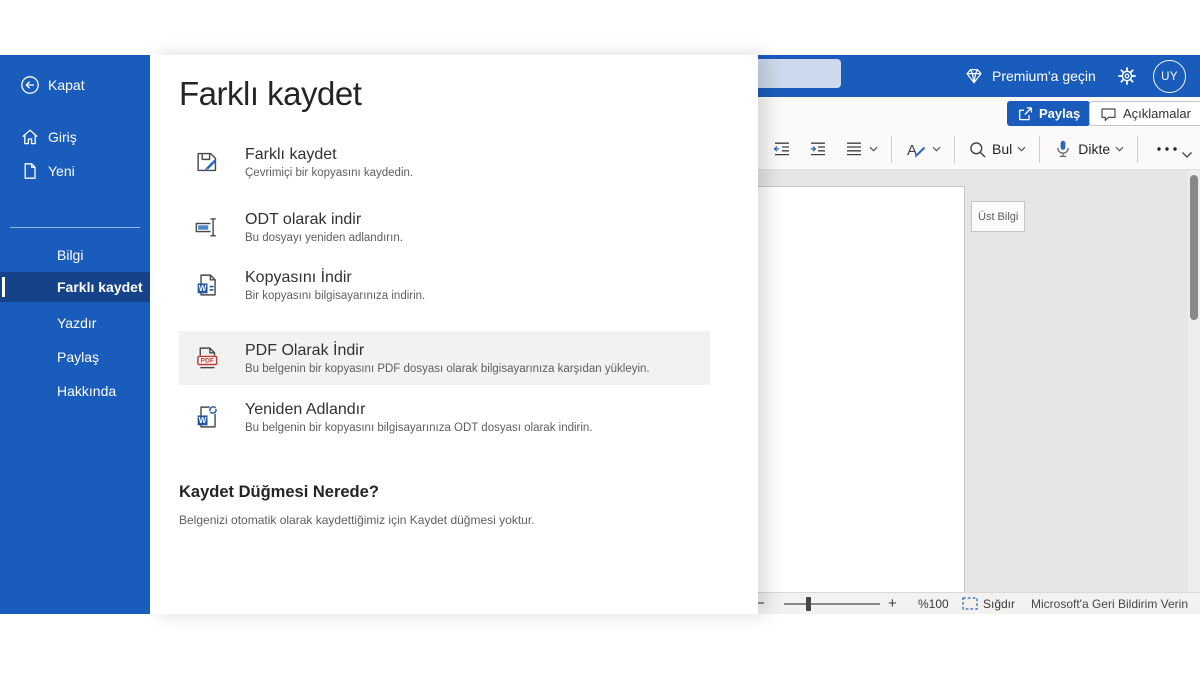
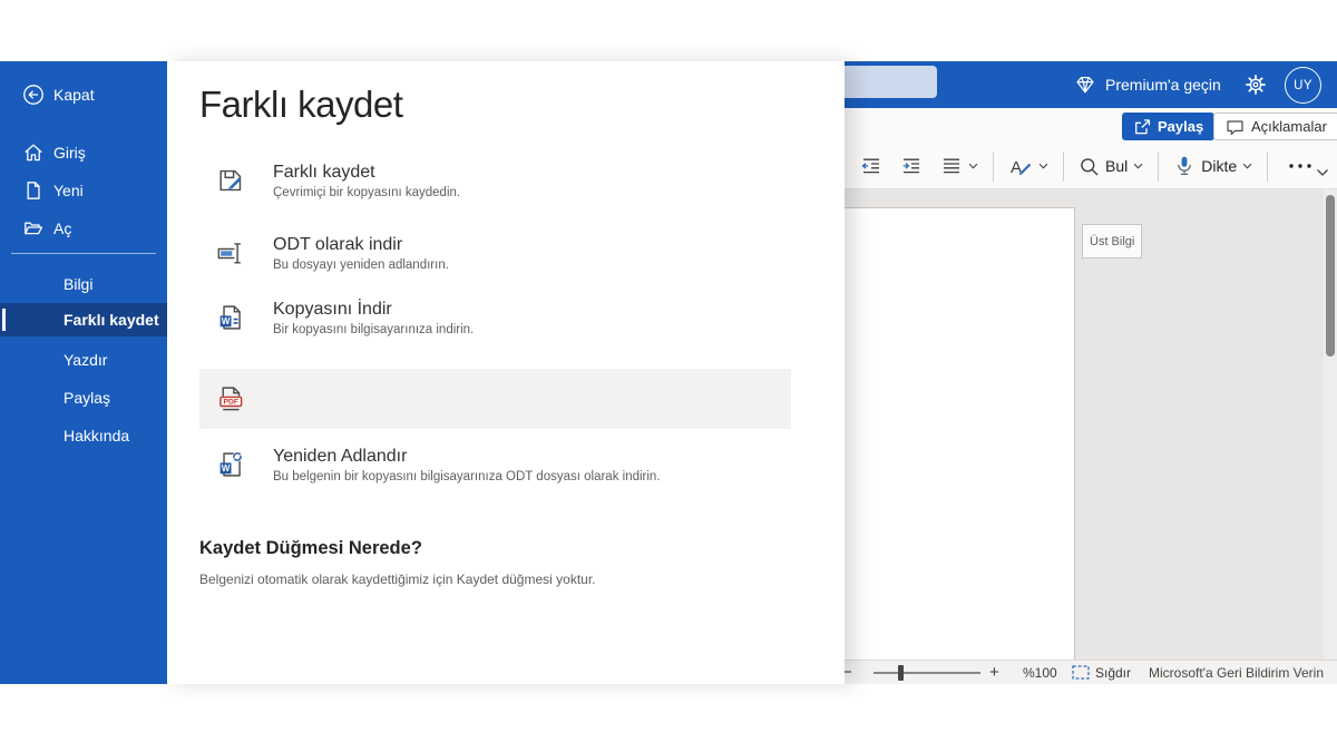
  Premium'a geçin
  UY
  Paylaş
  Açıklamalar
  A
  Bul
  Dikte
  Üst Bilgi
  −
  +
  %100
  Sığdır
  Microsoft'a Geri Bildirim Verin
  Farklı kaydet
  Farklı kaydet
  Çevrimiçi bir kopyasını kaydedin.
  ODT olarak indir
  Bu dosyayı yeniden adlandırın.
  W
  Kopyasını İndir
  Bir kopyasını bilgisayarınıza indirin.
- PDF Olarak İndir
- Bu belgenin bir kopyasını PDF dosyası olarak bilgisayarınıza karşıdan yükleyin.
  W
  Yeniden Adlandır
  Bu belgenin bir kopyasını bilgisayarınıza ODT dosyası olarak indirin.
  Kaydet Düğmesi Nerede?
  Belgenizi otomatik olarak kaydettiğimiz için Kaydet düğmesi yoktur.
  Kapat
  Giriş
  Yeni
+ Aç
  Bilgi
  Farklı kaydet
  Yazdır
  Paylaş
  Hakkında
